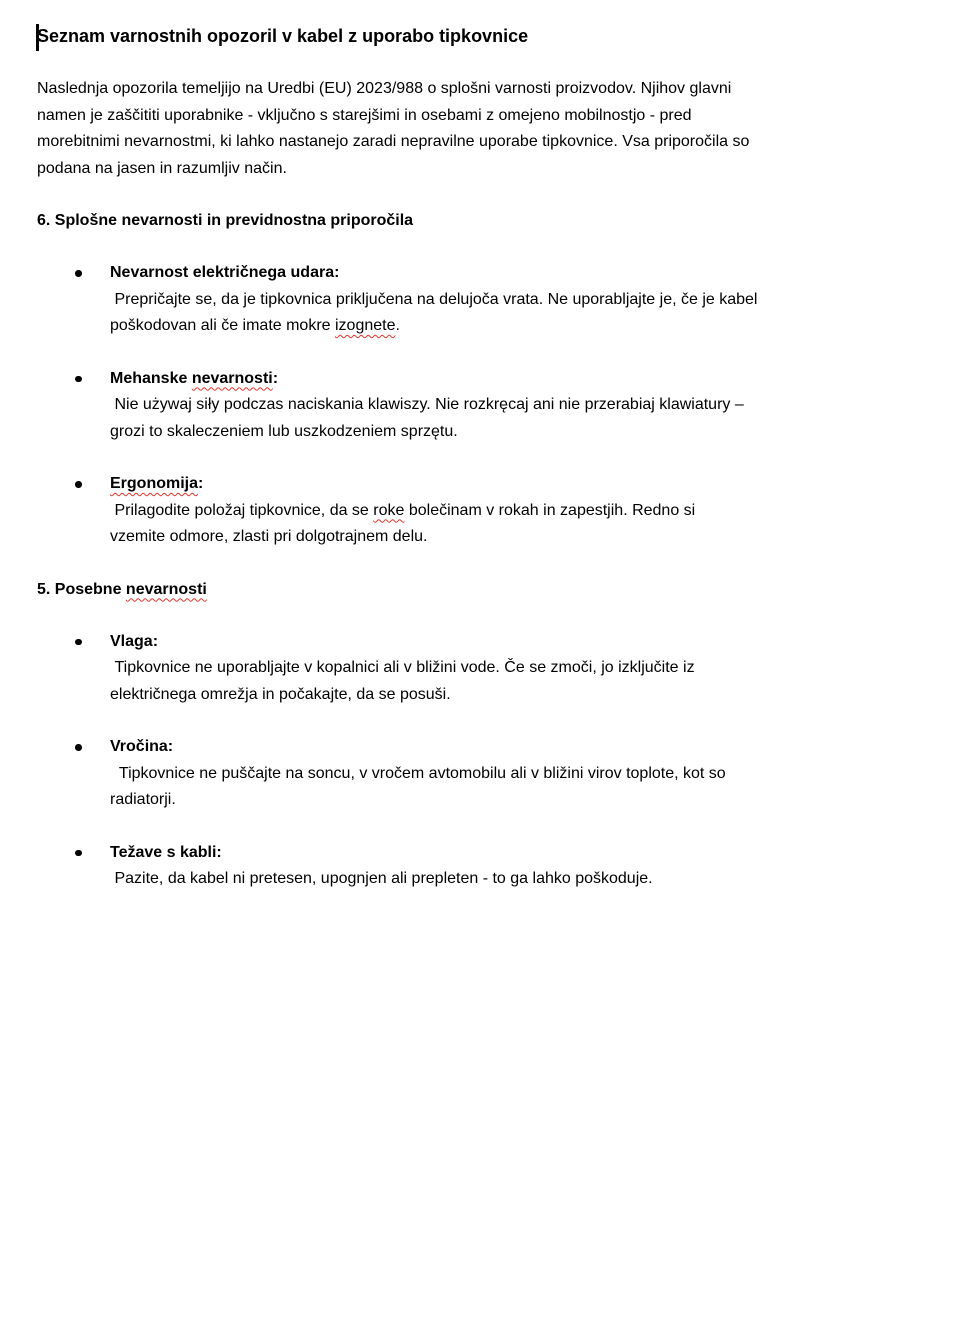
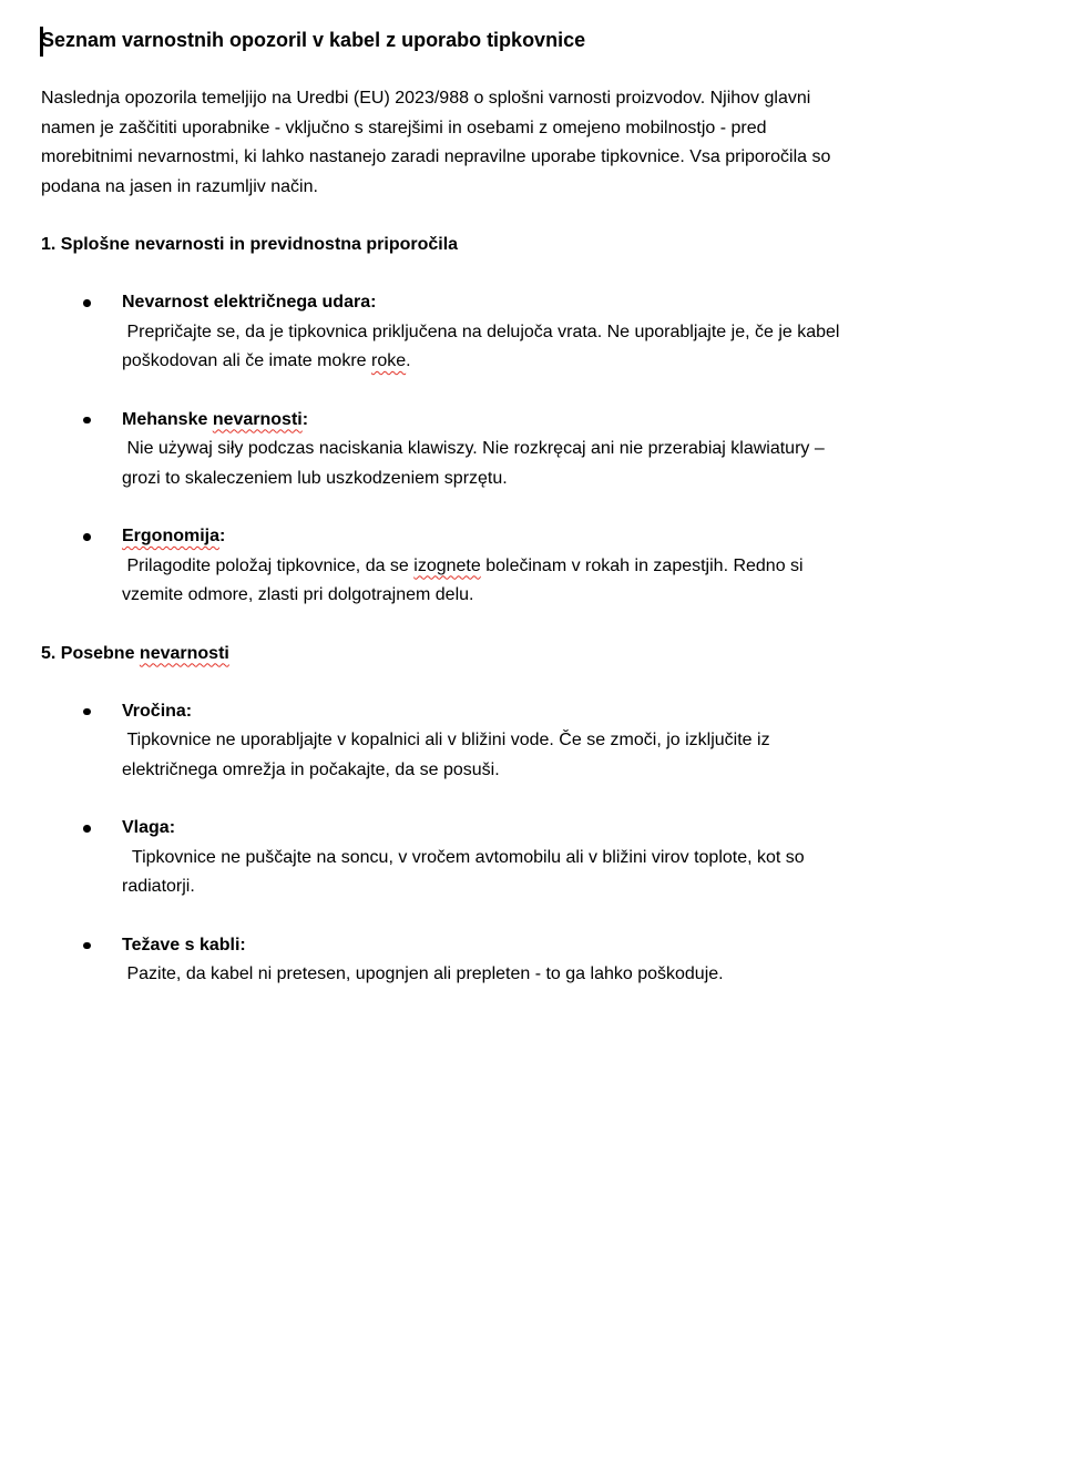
  Seznam varnostnih opozoril v kabel z uporabo tipkovnice
  Naslednja opozorila temeljijo na Uredbi (EU) 2023/988 o splošni varnosti proizvodov. Njihov glavni
  namen je zaščititi uporabnike - vključno s starejšimi in osebami z omejeno mobilnostjo - pred
  morebitnimi nevarnostmi, ki lahko nastanejo zaradi nepravilne uporabe tipkovnice. Vsa priporočila so
  podana na jasen in razumljiv način.
- 6. Splošne nevarnosti in previdnostna priporočila
+ 1. Splošne nevarnosti in previdnostna priporočila
  Nevarnost električnega udara:
  Prepričajte se, da je tipkovnica priključena na delujoča vrata. Ne uporabljajte je, če je kabel
- poškodovan ali če imate mokre izognete.
+ poškodovan ali če imate mokre roke.
  Mehanske nevarnosti:
  Nie używaj siły podczas naciskania klawiszy. Nie rozkręcaj ani nie przerabiaj klawiatury –
  grozi to skaleczeniem lub uszkodzeniem sprzętu.
  Ergonomija:
- Prilagodite položaj tipkovnice, da se roke bolečinam v rokah in zapestjih. Redno si
+ Prilagodite položaj tipkovnice, da se izognete bolečinam v rokah in zapestjih. Redno si
  vzemite odmore, zlasti pri dolgotrajnem delu.
  5. Posebne nevarnosti
- Vlaga:
+ Vročina:
  Tipkovnice ne uporabljajte v kopalnici ali v bližini vode. Če se zmoči, jo izključite iz
  električnega omrežja in počakajte, da se posuši.
- Vročina:
+ Vlaga:
  Tipkovnice ne puščajte na soncu, v vročem avtomobilu ali v bližini virov toplote, kot so
  radiatorji.
  Težave s kabli:
  Pazite, da kabel ni pretesen, upognjen ali prepleten - to ga lahko poškoduje.
